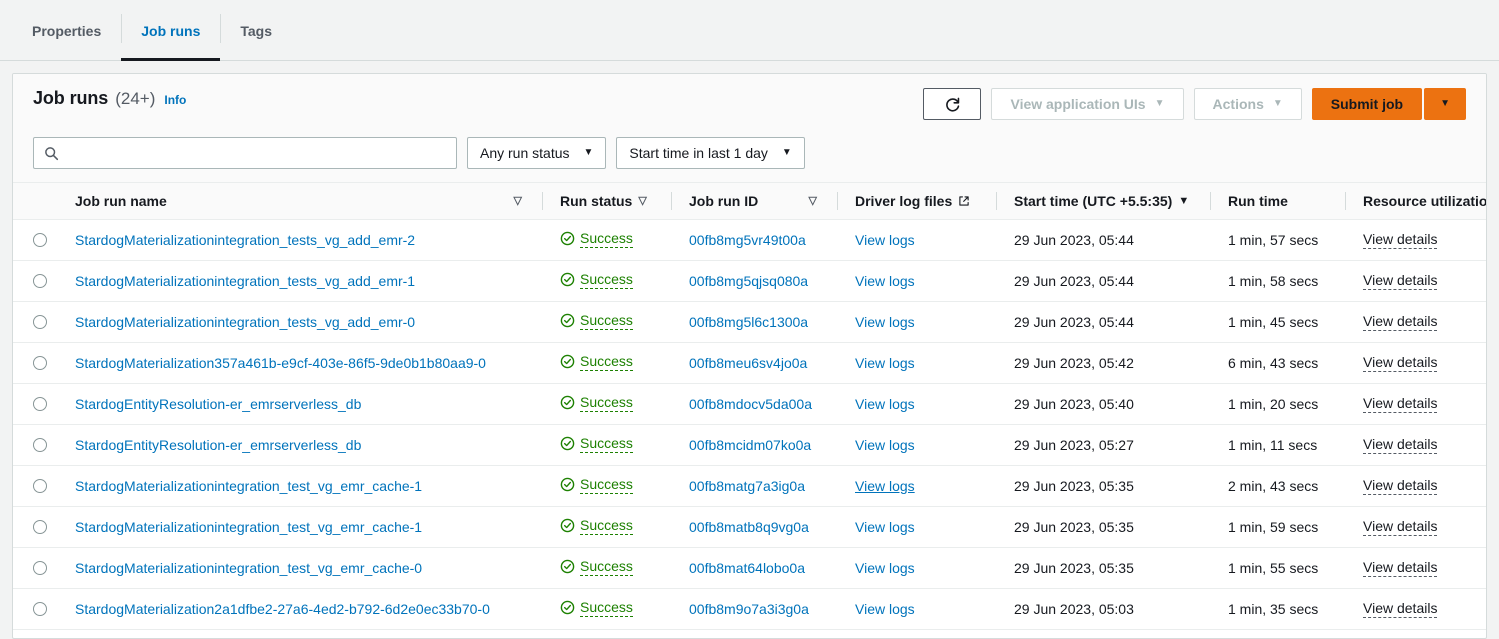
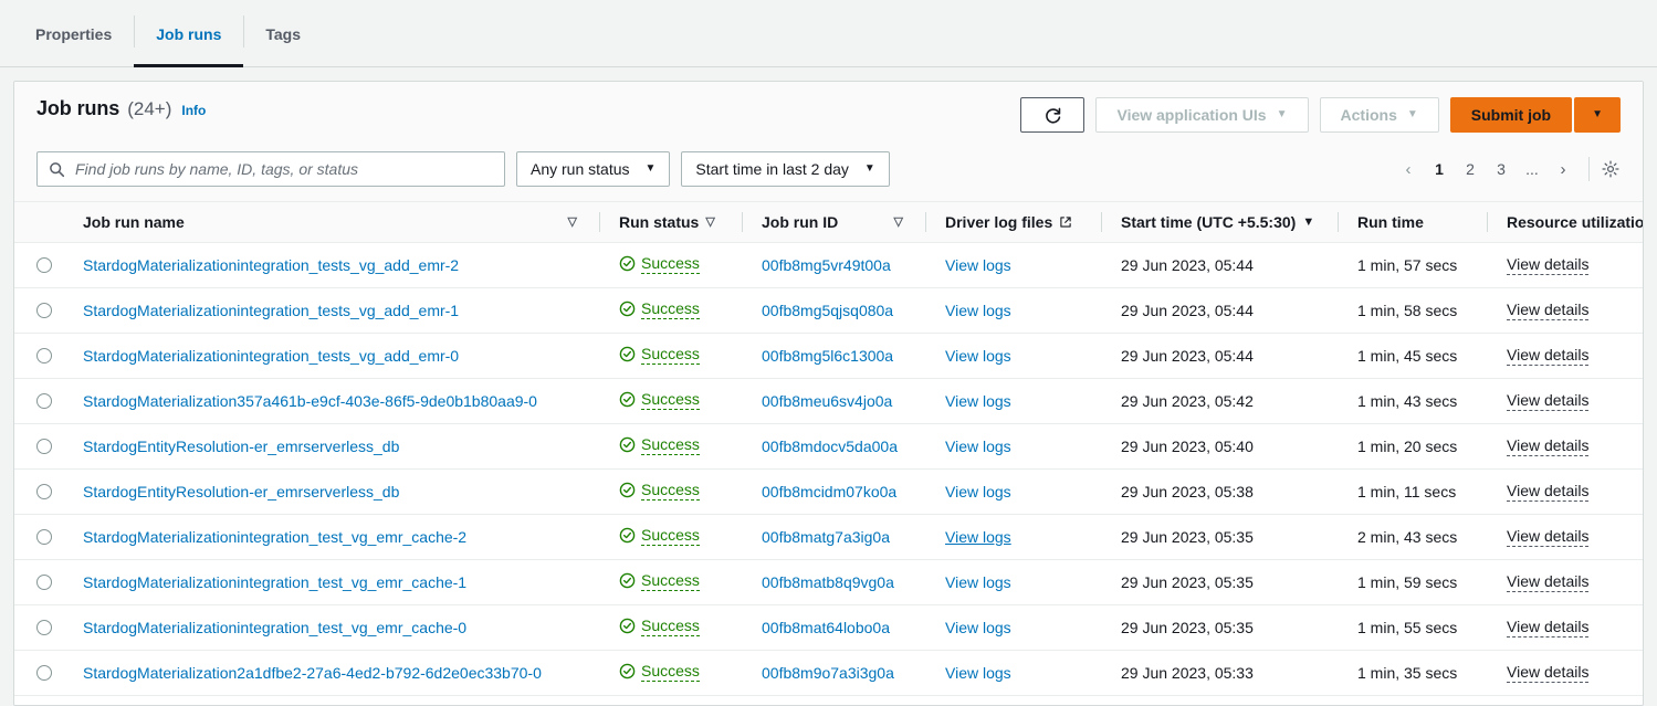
  Properties
  Job runs
  Tags
  Job runs
  (24+)
  Info
  View application UIs
  ▼
  Actions
  ▼
  Submit job
  ▼
+ Find job runs by name, ID, tags, or status
  Any run status
  ▼
- Start time in last 1 day
+ Start time in last 2 day
  ▼
+ ‹
+ 1
+ 2
+ 3
+ ...
+ ›
- 	Job run name ▽	Run status ▽	Job run ID ▽	Driver log files	Start time (UTC +5.5:35) ▼	Run time	Resource utilizatio
+ 	Job run name ▽	Run status ▽	Job run ID ▽	Driver log files	Start time (UTC +5.5:30) ▼	Run time	Resource utilizatio
  	StardogMaterializationintegration_tests_vg_add_emr-2	Success	00fb8mg5vr49t00a	View logs	29 Jun 2023, 05:44	1 min, 57 secs	View details
  	StardogMaterializationintegration_tests_vg_add_emr-1	Success	00fb8mg5qjsq080a	View logs	29 Jun 2023, 05:44	1 min, 58 secs	View details
  	StardogMaterializationintegration_tests_vg_add_emr-0	Success	00fb8mg5l6c1300a	View logs	29 Jun 2023, 05:44	1 min, 45 secs	View details
- 	StardogMaterialization357a461b-e9cf-403e-86f5-9de0b1b80aa9-0	Success	00fb8meu6sv4jo0a	View logs	29 Jun 2023, 05:42	6 min, 43 secs	View details
+ 	StardogMaterialization357a461b-e9cf-403e-86f5-9de0b1b80aa9-0	Success	00fb8meu6sv4jo0a	View logs	29 Jun 2023, 05:42	1 min, 43 secs	View details
  	StardogEntityResolution-er_emrserverless_db	Success	00fb8mdocv5da00a	View logs	29 Jun 2023, 05:40	1 min, 20 secs	View details
- 	StardogEntityResolution-er_emrserverless_db	Success	00fb8mcidm07ko0a	View logs	29 Jun 2023, 05:27	1 min, 11 secs	View details
+ 	StardogEntityResolution-er_emrserverless_db	Success	00fb8mcidm07ko0a	View logs	29 Jun 2023, 05:38	1 min, 11 secs	View details
- 	StardogMaterializationintegration_test_vg_emr_cache-1	Success	00fb8matg7a3ig0a	View logs	29 Jun 2023, 05:35	2 min, 43 secs	View details
+ 	StardogMaterializationintegration_test_vg_emr_cache-2	Success	00fb8matg7a3ig0a	View logs	29 Jun 2023, 05:35	2 min, 43 secs	View details
  	StardogMaterializationintegration_test_vg_emr_cache-1	Success	00fb8matb8q9vg0a	View logs	29 Jun 2023, 05:35	1 min, 59 secs	View details
  	StardogMaterializationintegration_test_vg_emr_cache-0	Success	00fb8mat64lobo0a	View logs	29 Jun 2023, 05:35	1 min, 55 secs	View details
- 	StardogMaterialization2a1dfbe2-27a6-4ed2-b792-6d2e0ec33b70-0	Success	00fb8m9o7a3i3g0a	View logs	29 Jun 2023, 05:03	1 min, 35 secs	View details
+ 	StardogMaterialization2a1dfbe2-27a6-4ed2-b792-6d2e0ec33b70-0	Success	00fb8m9o7a3i3g0a	View logs	29 Jun 2023, 05:33	1 min, 35 secs	View details
